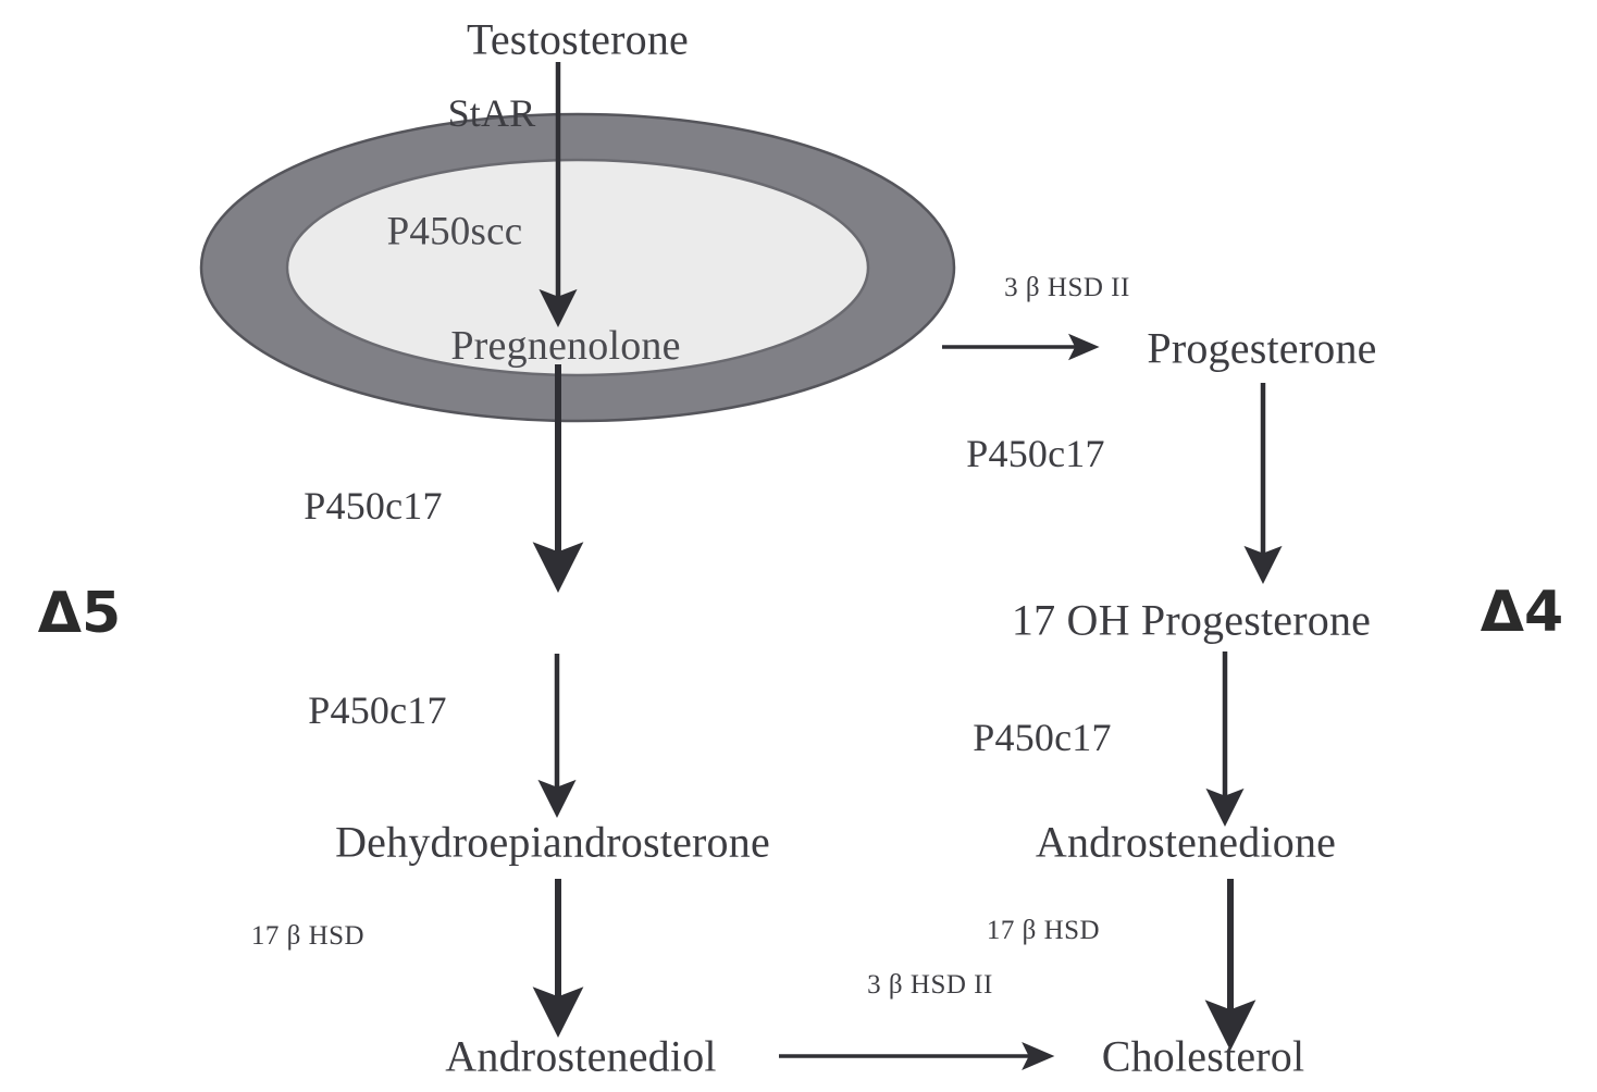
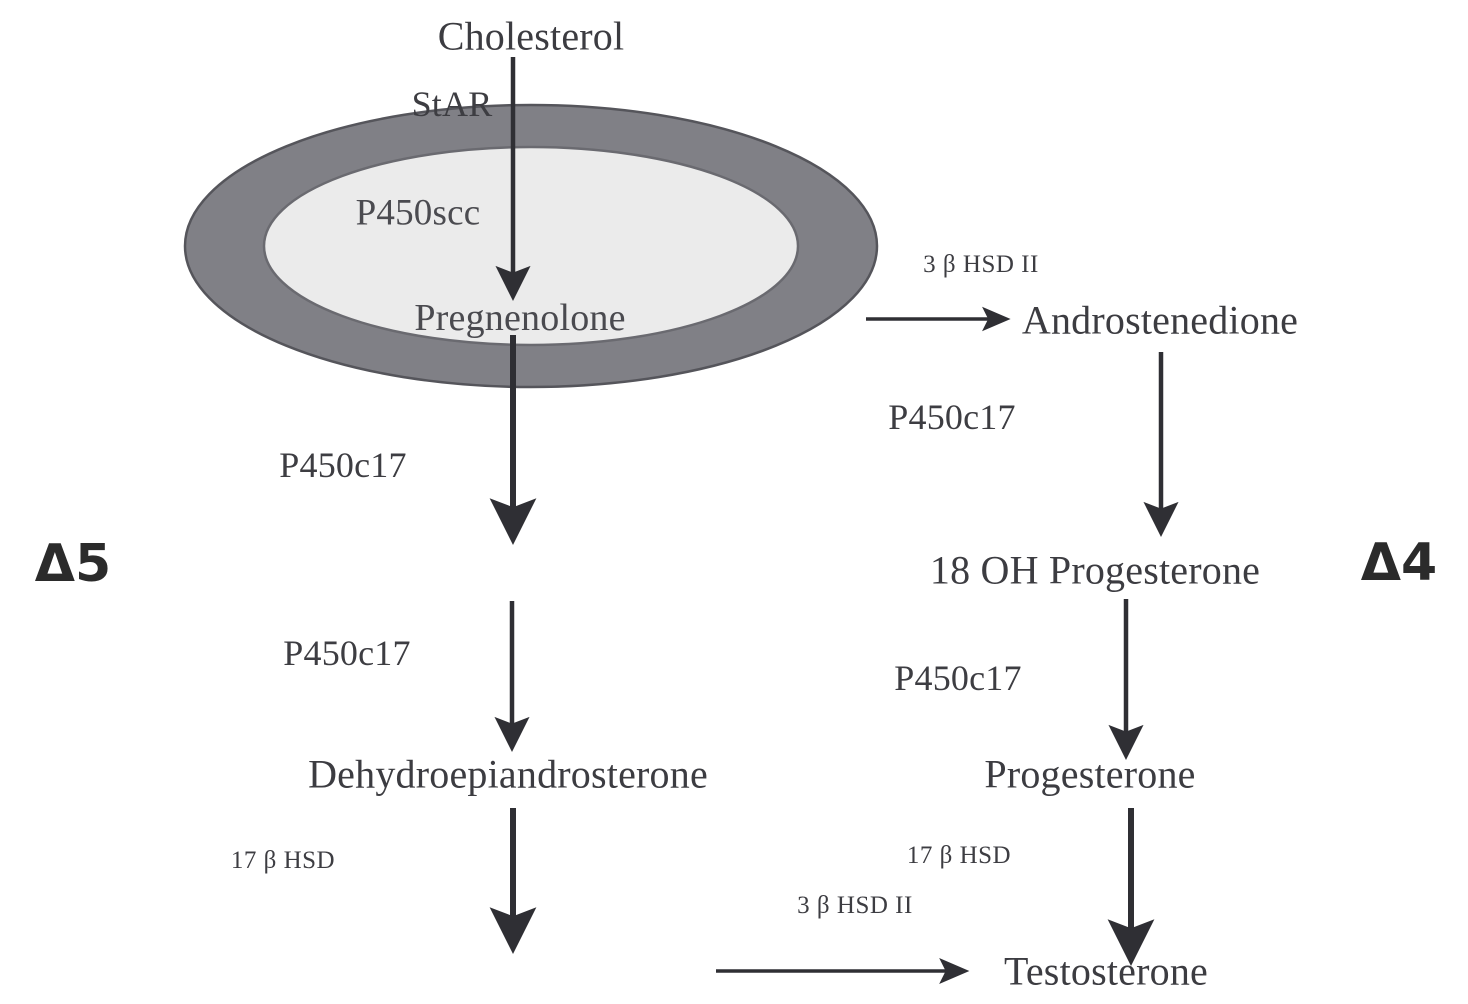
- Testosterone
+ Cholesterol
  Pregnenolone
- Progesterone
+ Androstenedione
- 17 OH Progesterone
+ 18 OH Progesterone
  Dehydroepiandrosterone
- Androstenedione
+ Progesterone
- Androstenediol
- Cholesterol
+ Testosterone
  StAR
  P450scc
  3 β HSD II
  P450c17
  P450c17
  P450c17
  P450c17
  17 β HSD
  17 β HSD
  3 β HSD II
  Δ5
  Δ4
